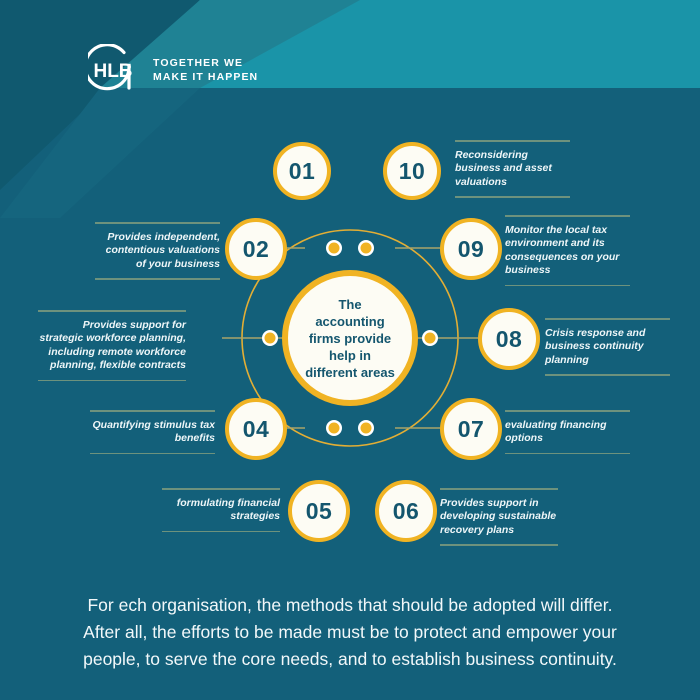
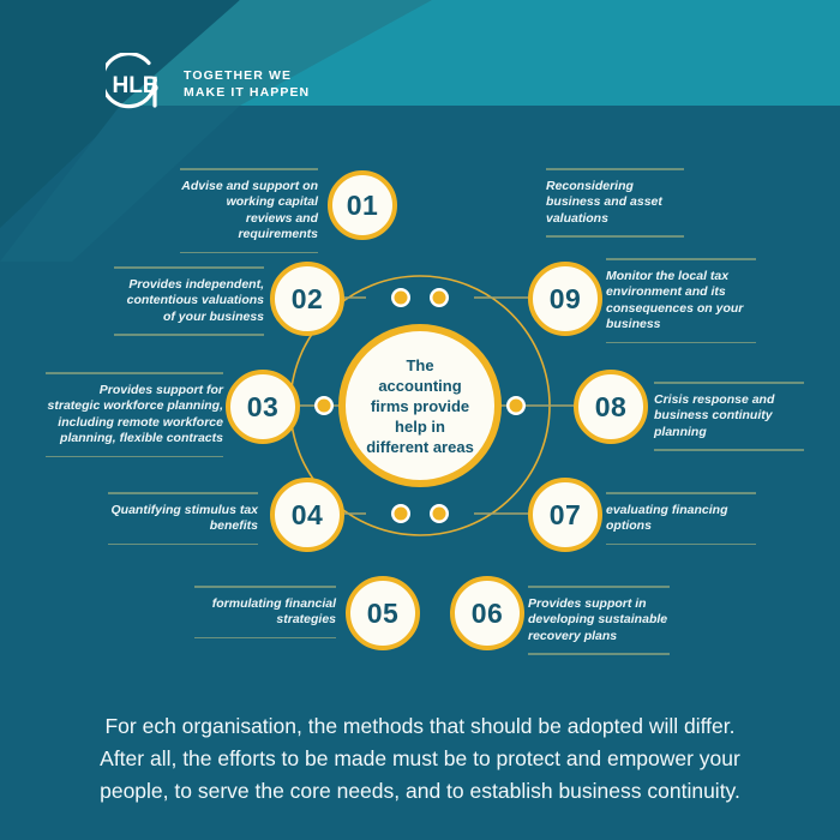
  HLB
  TOGETHER WE
  MAKE IT HAPPEN
  The accounting firms provide help in different areas
+ Advise and support on working capital reviews and requirements
  01
  Reconsidering business and asset valuations
- 10
  Provides independent, contentious valuations of your business
  02
  Monitor the local tax environment and its consequences on your business
  09
  Provides support for strategic workforce planning, including remote workforce planning, flexible contracts
+ 03
  Crisis response and business continuity planning
  08
  Quantifying stimulus tax benefits
  04
  evaluating financing options
  07
  formulating financial strategies
  05
  Provides support in developing sustainable recovery plans
  06
  For ech organisation, the methods that should be adopted will differ. After all, the efforts to be made must be to protect and empower your people, to serve the core needs, and to establish business continuity.
